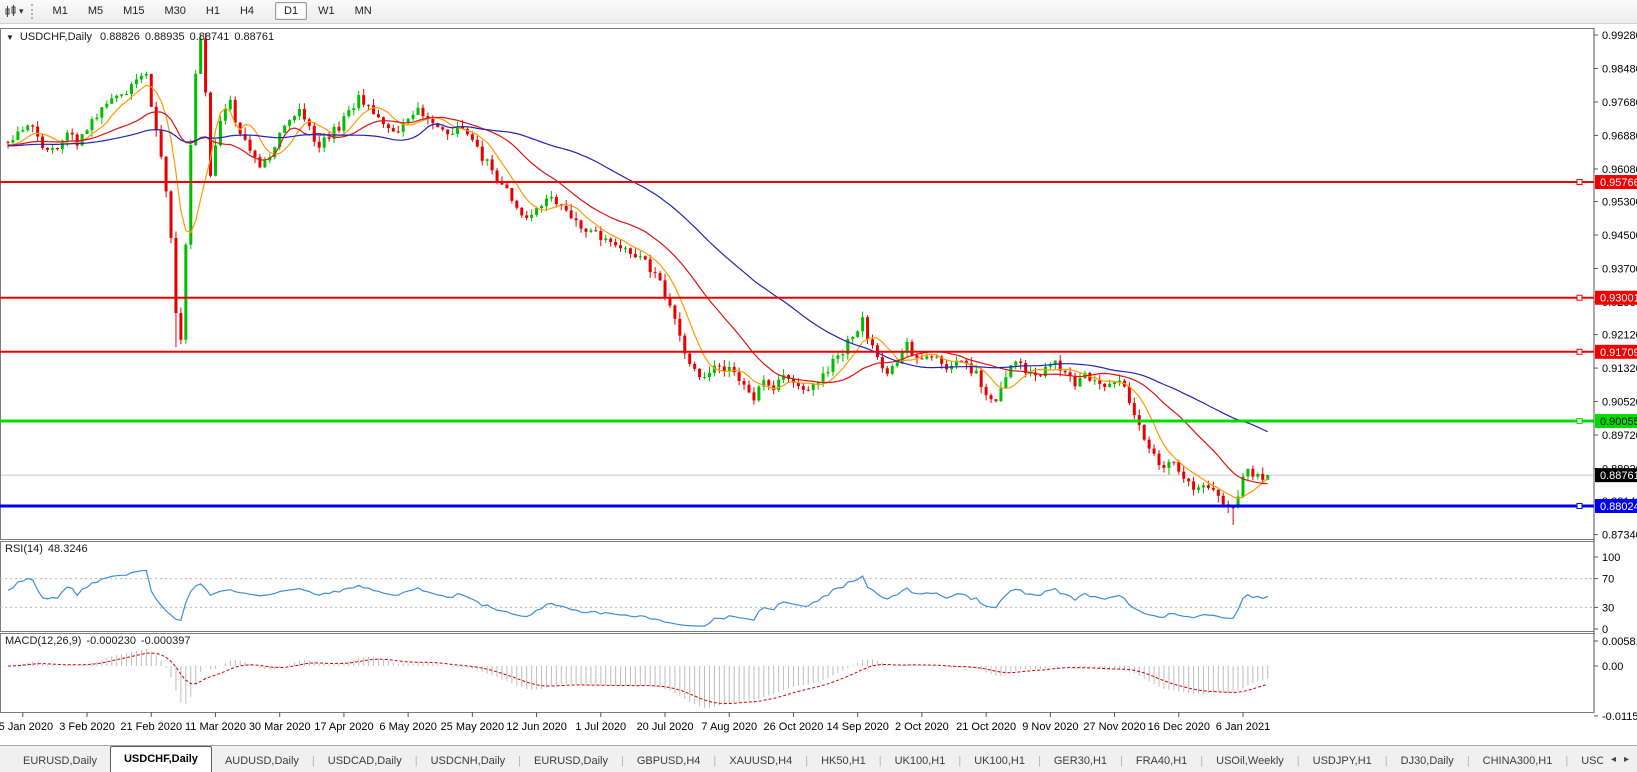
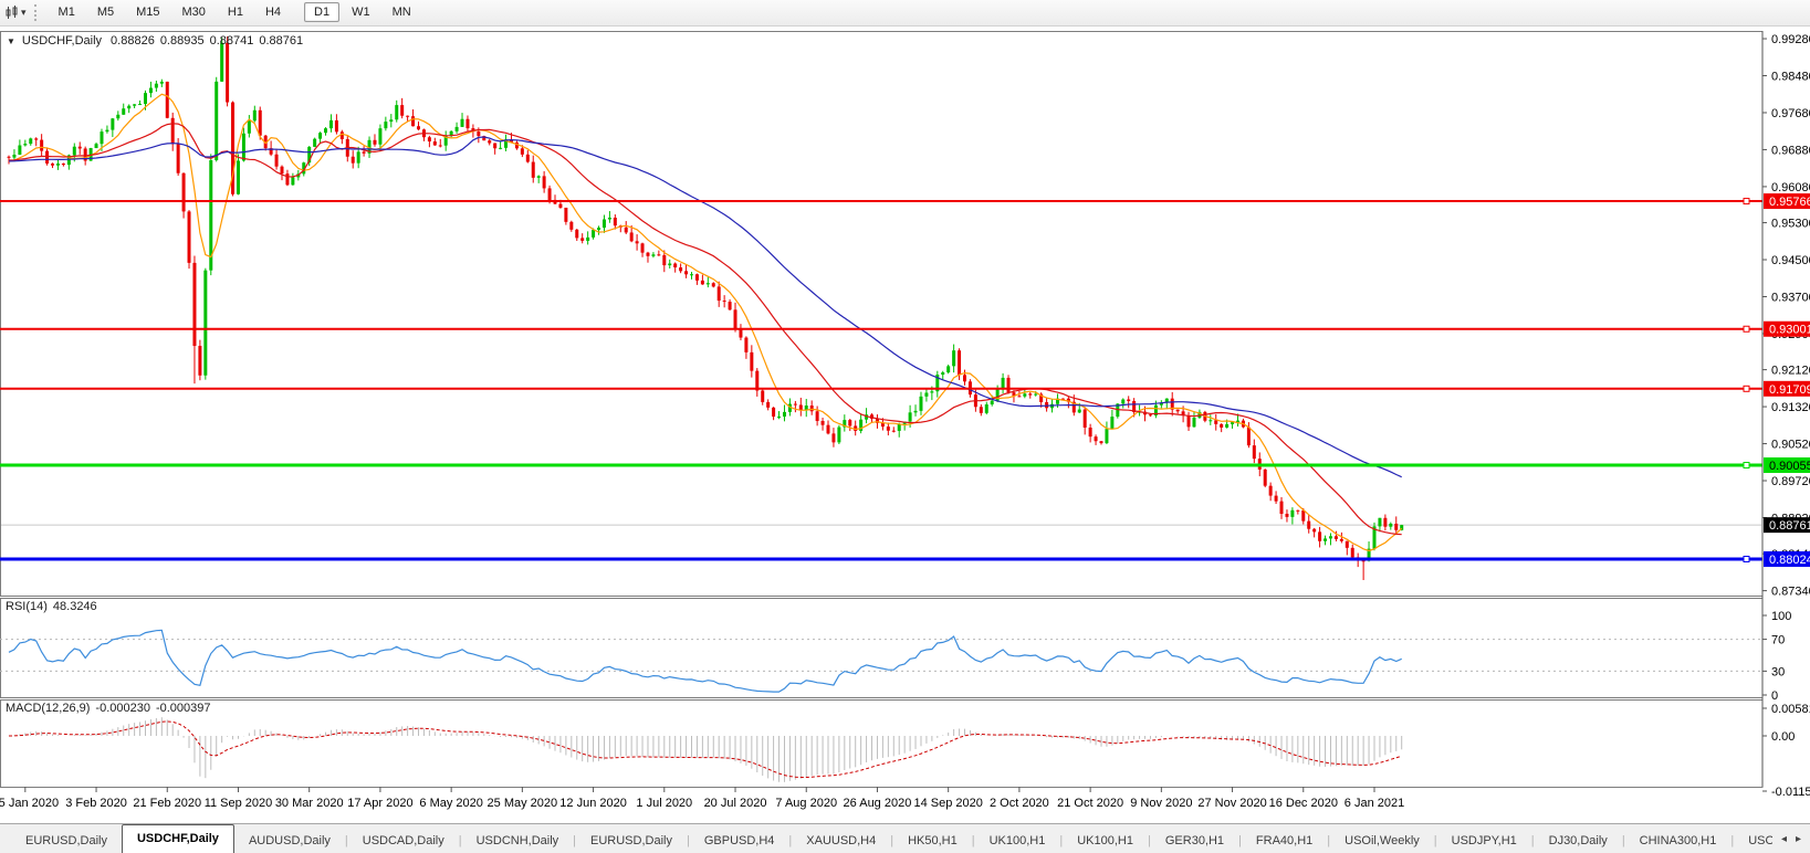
  ▾
  M1 M5 M15 M30 H1 H4 D1 W1 MN
  ▼ USDCHF,Daily 0.88826 0.88935 0.88741 0.88761
  RSI(14) 48.3246
  MACD(12,26,9) -0.000230 -0.000397
  0.9928
  0.9848
  0.9768
  0.9688
  0.9608
  0.9530
  0.9450
  0.9370
  0.9212
  0.9132
  0.9052
  0.8972
  0.8734
  0.9576
  0.9300
  0.9170
  0.9005
  0.8802
  0.8876
  100
  70
  30
  0
  0.0058
  0.00
  -0.0115
  5 Jan 2020
  3 Feb 2020
  21 Feb 2020
- 11 Mar 2020
+ 11 Sep 2020
  30 Mar 2020
  17 Apr 2020
  6 May 2020
  25 May 2020
  12 Jun 2020
  1 Jul 2020
  20 Jul 2020
  7 Aug 2020
- 26 Oct 2020
+ 26 Aug 2020
  14 Sep 2020
  2 Oct 2020
  21 Oct 2020
  9 Nov 2020
  27 Nov 2020
  16 Dec 2020
  6 Jan 2021
  EURUSD,Daily
  USDCHF,Daily
  AUDUSD,Daily
  |
  USDCAD,Daily
  |
  USDCNH,Daily
  |
  EURUSD,Daily
  |
  GBPUSD,H4
  |
  XAUUSD,H4
  |
  HK50,H1
  |
  UK100,H1
  |
  UK100,H1
  |
  GER30,H1
  |
  FRA40,H1
  |
  USOil,Weekly
  |
  USDJPY,H1
  |
  DJ30,Daily
  |
  CHINA300,H1
  |
  ◂
  ▸
